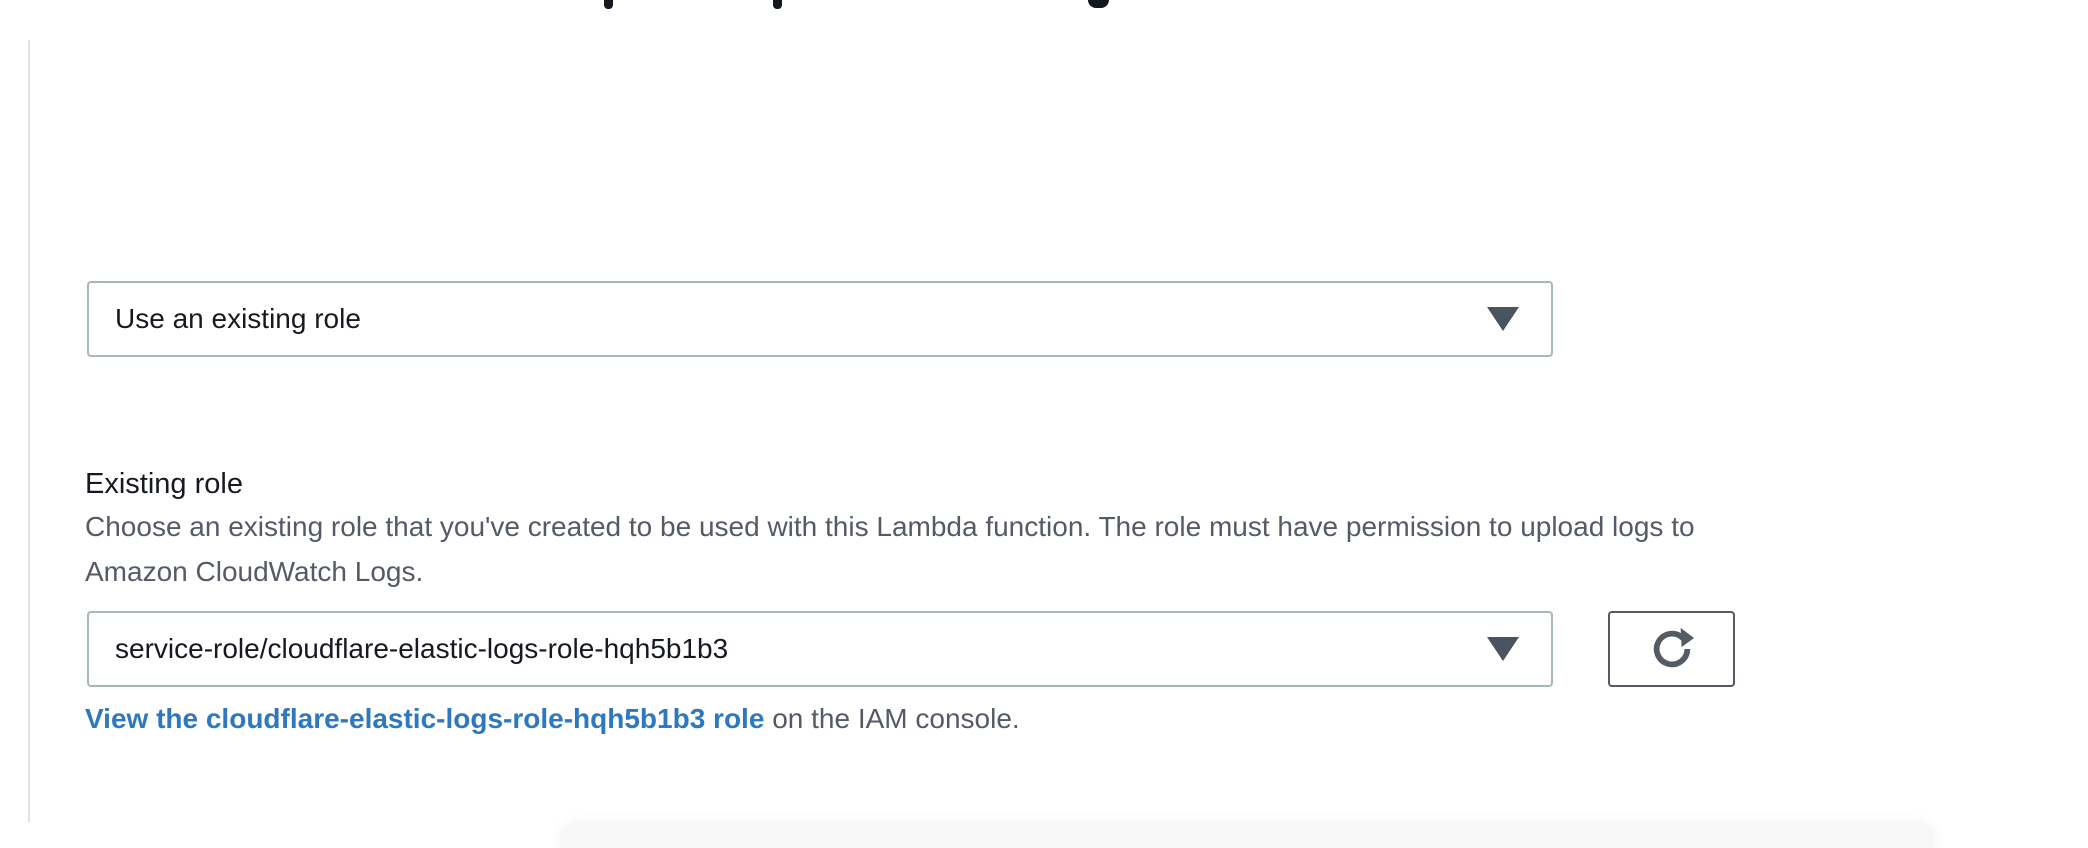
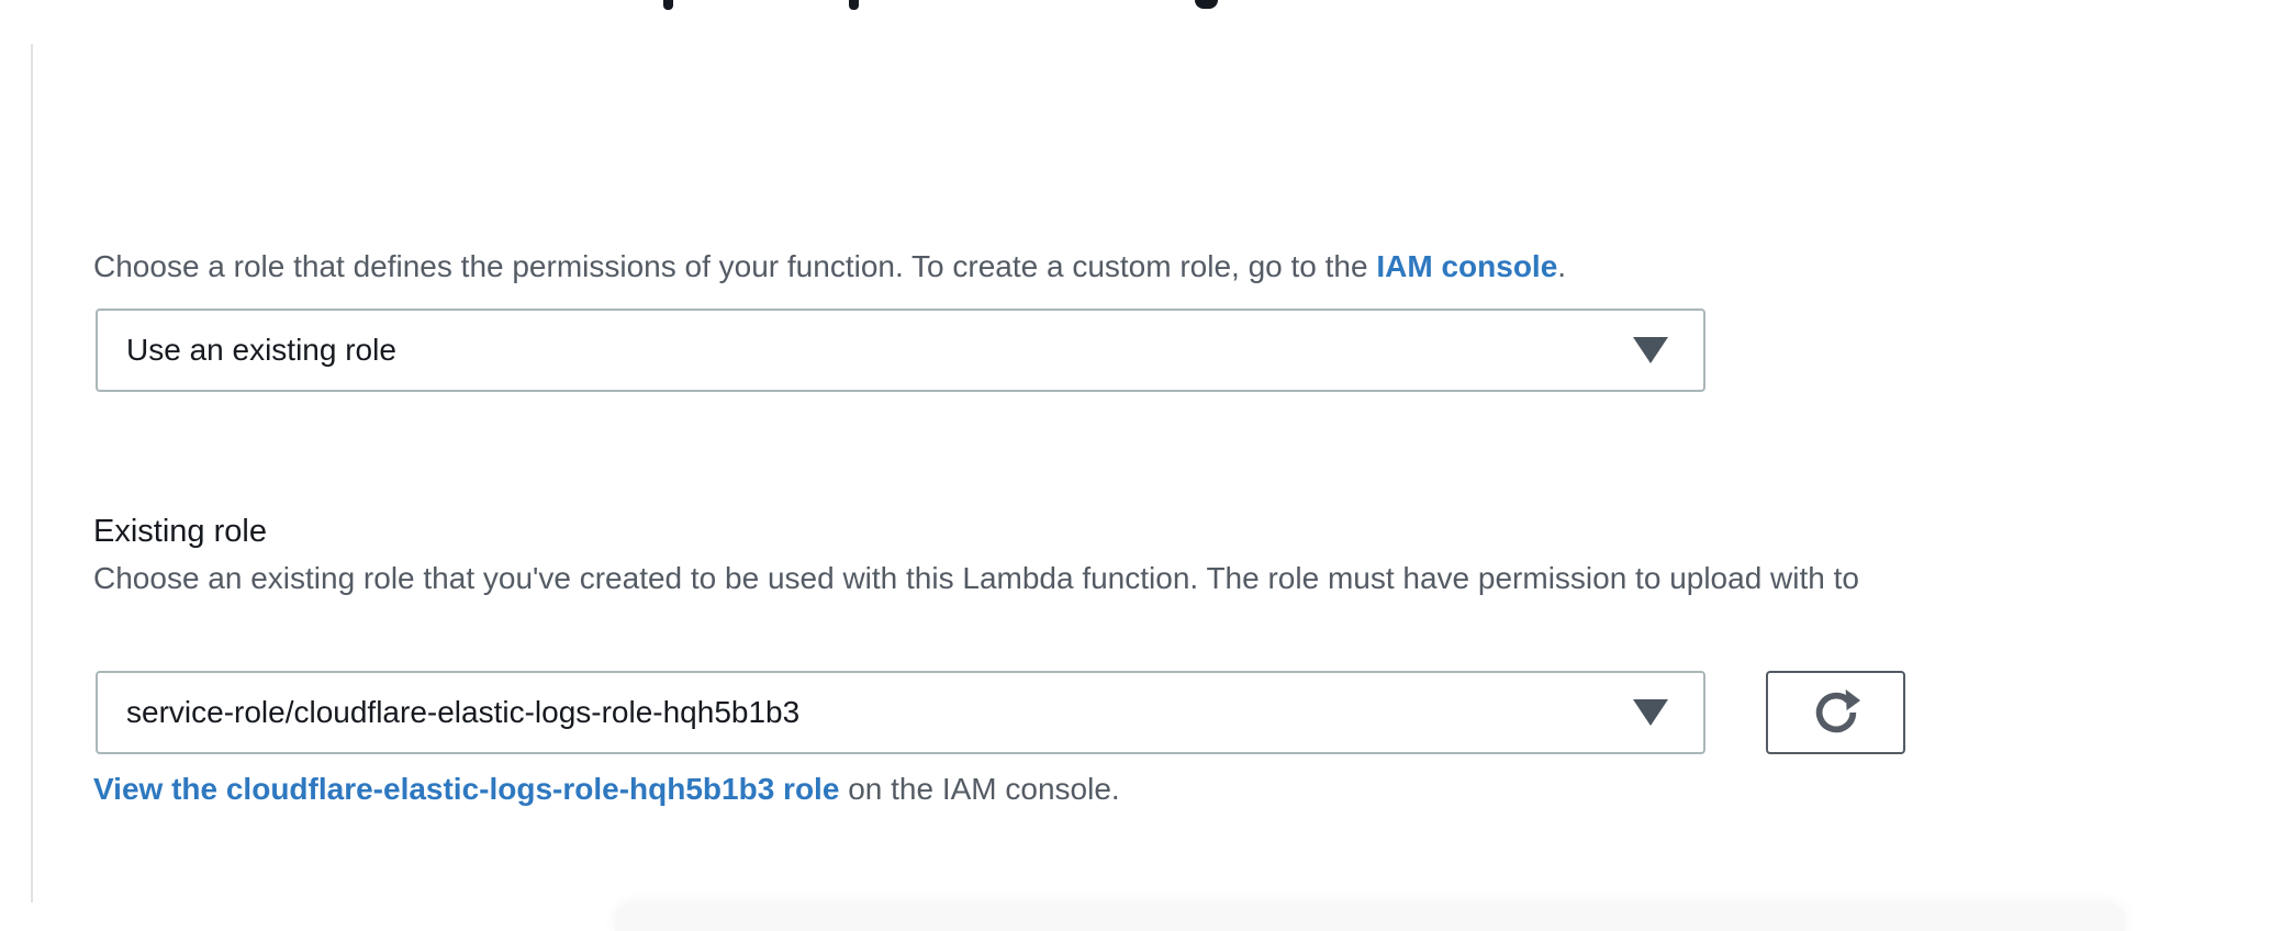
+ Choose a role that defines the permissions of your function. To create a custom role, go to the IAM console.
  Use an existing role
  Existing role
- Choose an existing role that you've created to be used with this Lambda function. The role must have permission to upload logs to
+ Choose an existing role that you've created to be used with this Lambda function. The role must have permission to upload with to
- Amazon CloudWatch Logs.
  service-role/cloudflare-elastic-logs-role-hqh5b1b3
  View the cloudflare-elastic-logs-role-hqh5b1b3 role on the IAM console.
